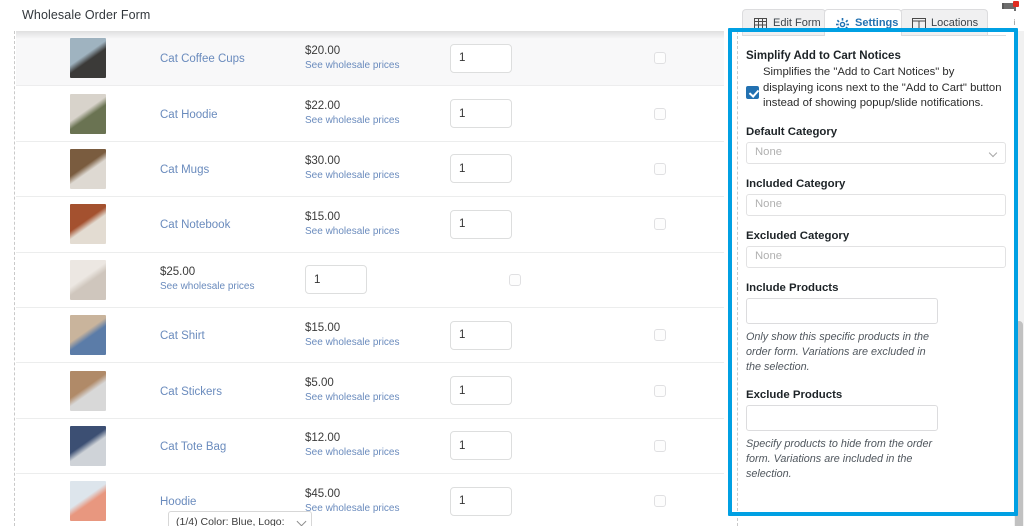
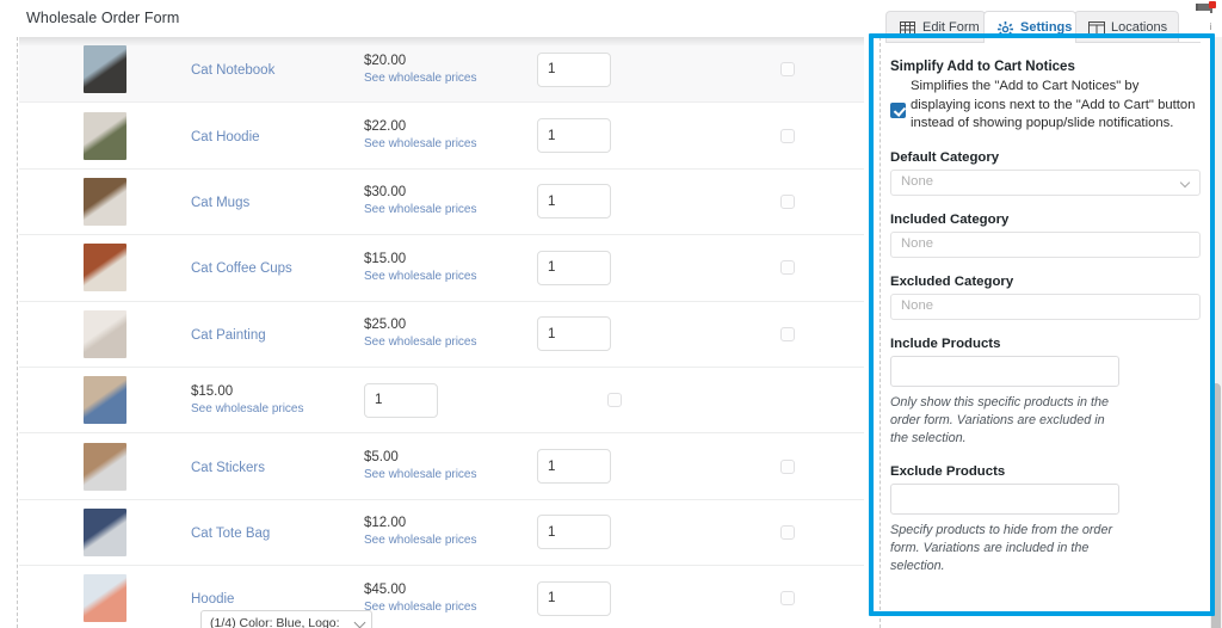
  Wholesale Order Form
- Cat Coffee Cups
+ Cat Notebook
  $20.00
  See wholesale prices
  1
  Cat Hoodie
  $22.00
  See wholesale prices
  1
  Cat Mugs
  $30.00
  See wholesale prices
  1
- Cat Notebook
+ Cat Coffee Cups
  $15.00
  See wholesale prices
  1
+ Cat Painting
  $25.00
  See wholesale prices
  1
- Cat Shirt
  $15.00
  See wholesale prices
  1
  Cat Stickers
  $5.00
  See wholesale prices
  1
  Cat Tote Bag
  $12.00
  See wholesale prices
  1
  Hoodie
  (1/4) Color: Blue, Logo:
  $45.00
  See wholesale prices
  1
  Edit Form
  Settings
  Locations
  Simplify Add to Cart Notices
  Simplifies the "Add to Cart Notices" by displaying icons next to the "Add to Cart" button instead of showing popup/slide notifications.
  Default Category
  None
  Included Category
  None
  Excluded Category
  None
  Include Products
  Only show this specific products in the order form. Variations are excluded in the selection.
  Exclude Products
  Specify products to hide from the order form. Variations are included in the selection.
